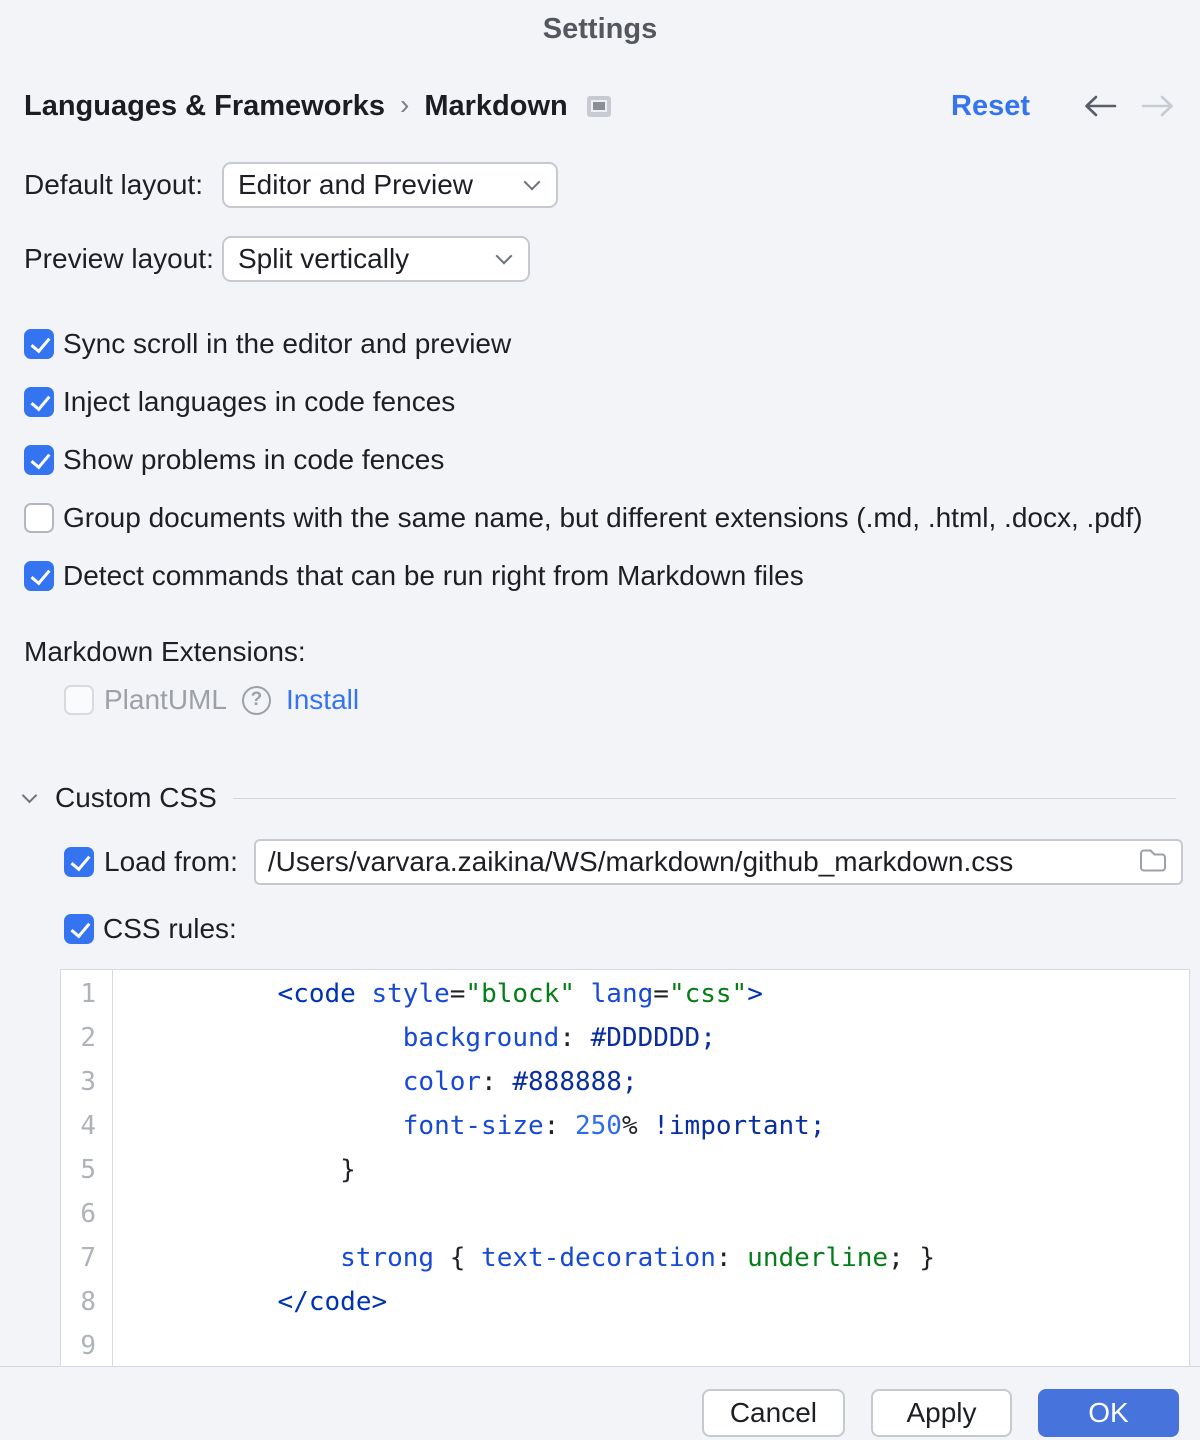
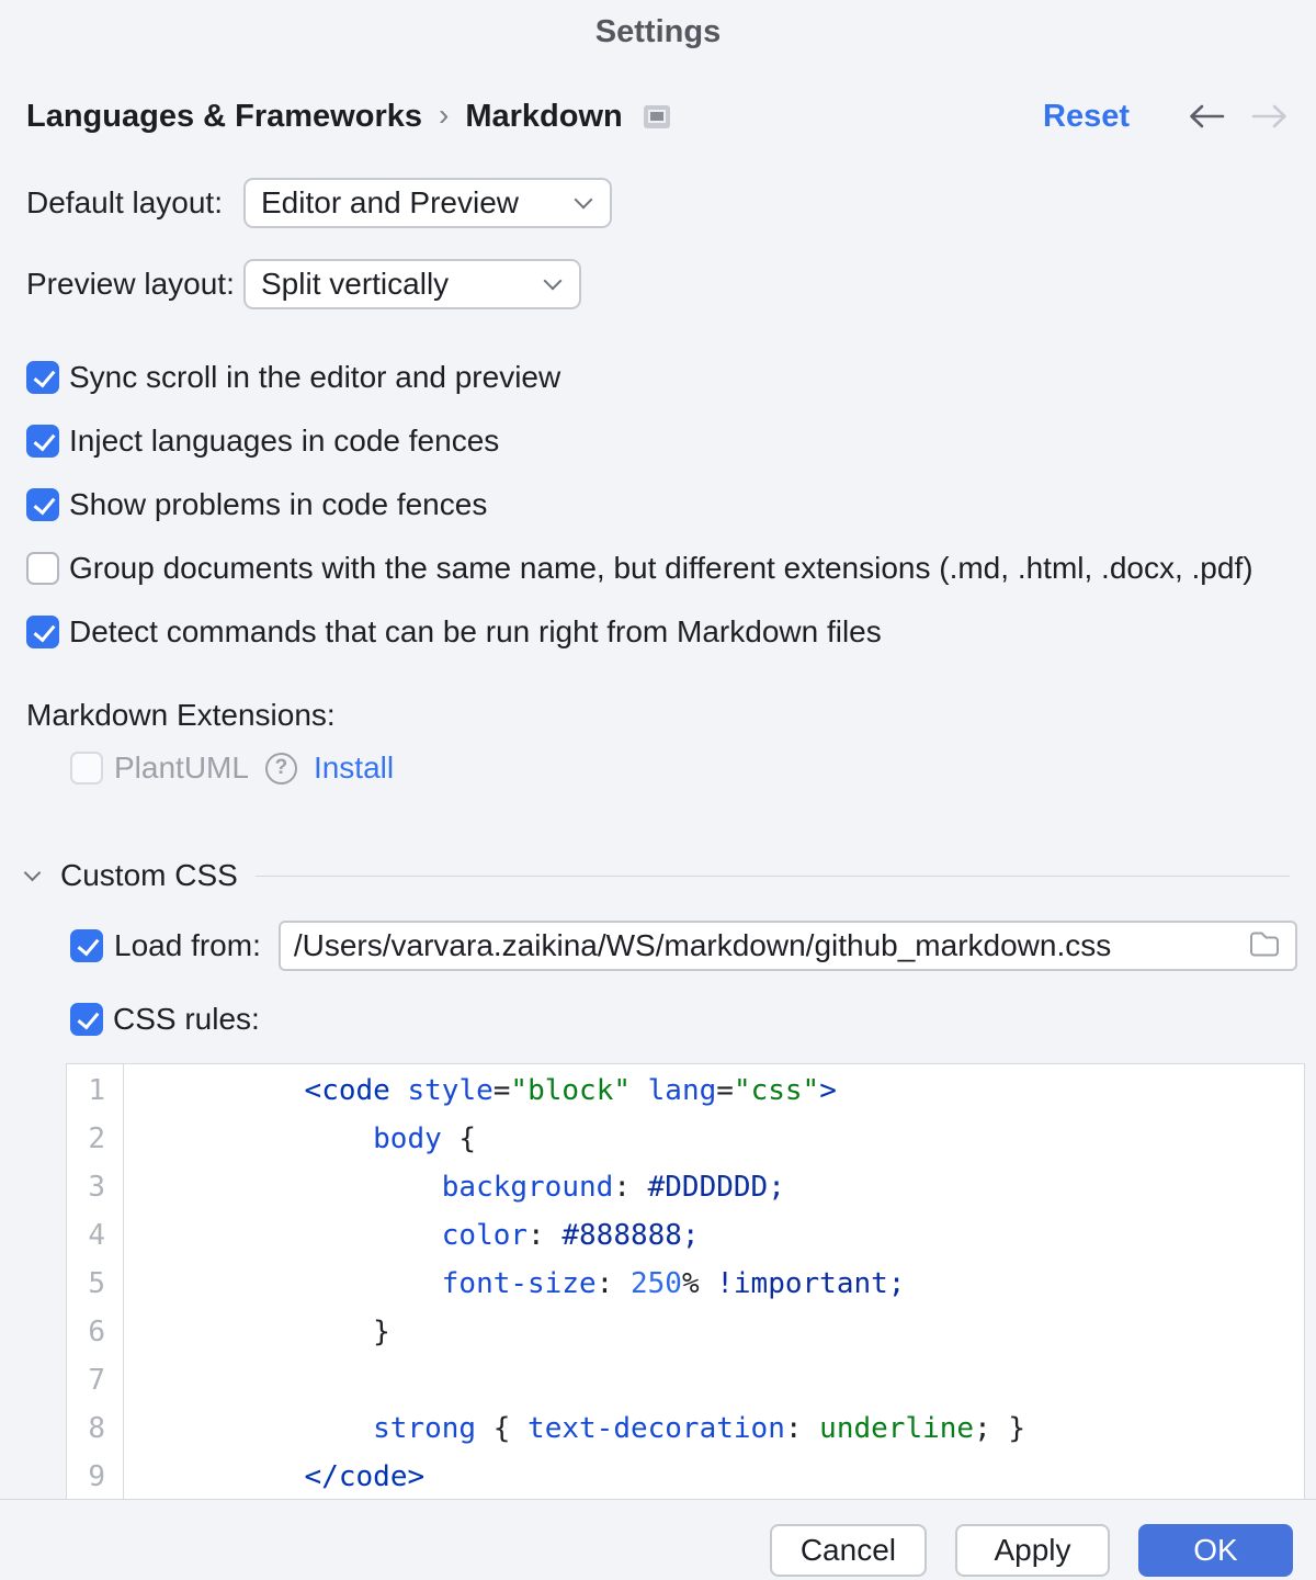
  Settings
  Languages & Frameworks
  ›
  Markdown
  Reset
  Default layout:
  Editor and Preview
  Preview layout:
  Split vertically
  Sync scroll in the editor and preview
  Inject languages in code fences
  Show problems in code fences
  Group documents with the same name, but different extensions (.md, .html, .docx, .pdf)
  Detect commands that can be run right from Markdown files
  Markdown Extensions:
  PlantUML
  ?
  Install
  Custom CSS
  Load from:
  /Users/varvara.zaikina/WS/markdown/github_markdown.css
  CSS rules:
  1
  2
  3
  4
  5
  6
  7
  8
  9
  <code style="block" lang="css">
+ body {
  background: #DDDDDD;
  color: #888888;
  font-size: 250% !important;
  }
  strong { text-decoration: underline; }
  </code>
  Cancel
  Apply
  OK
